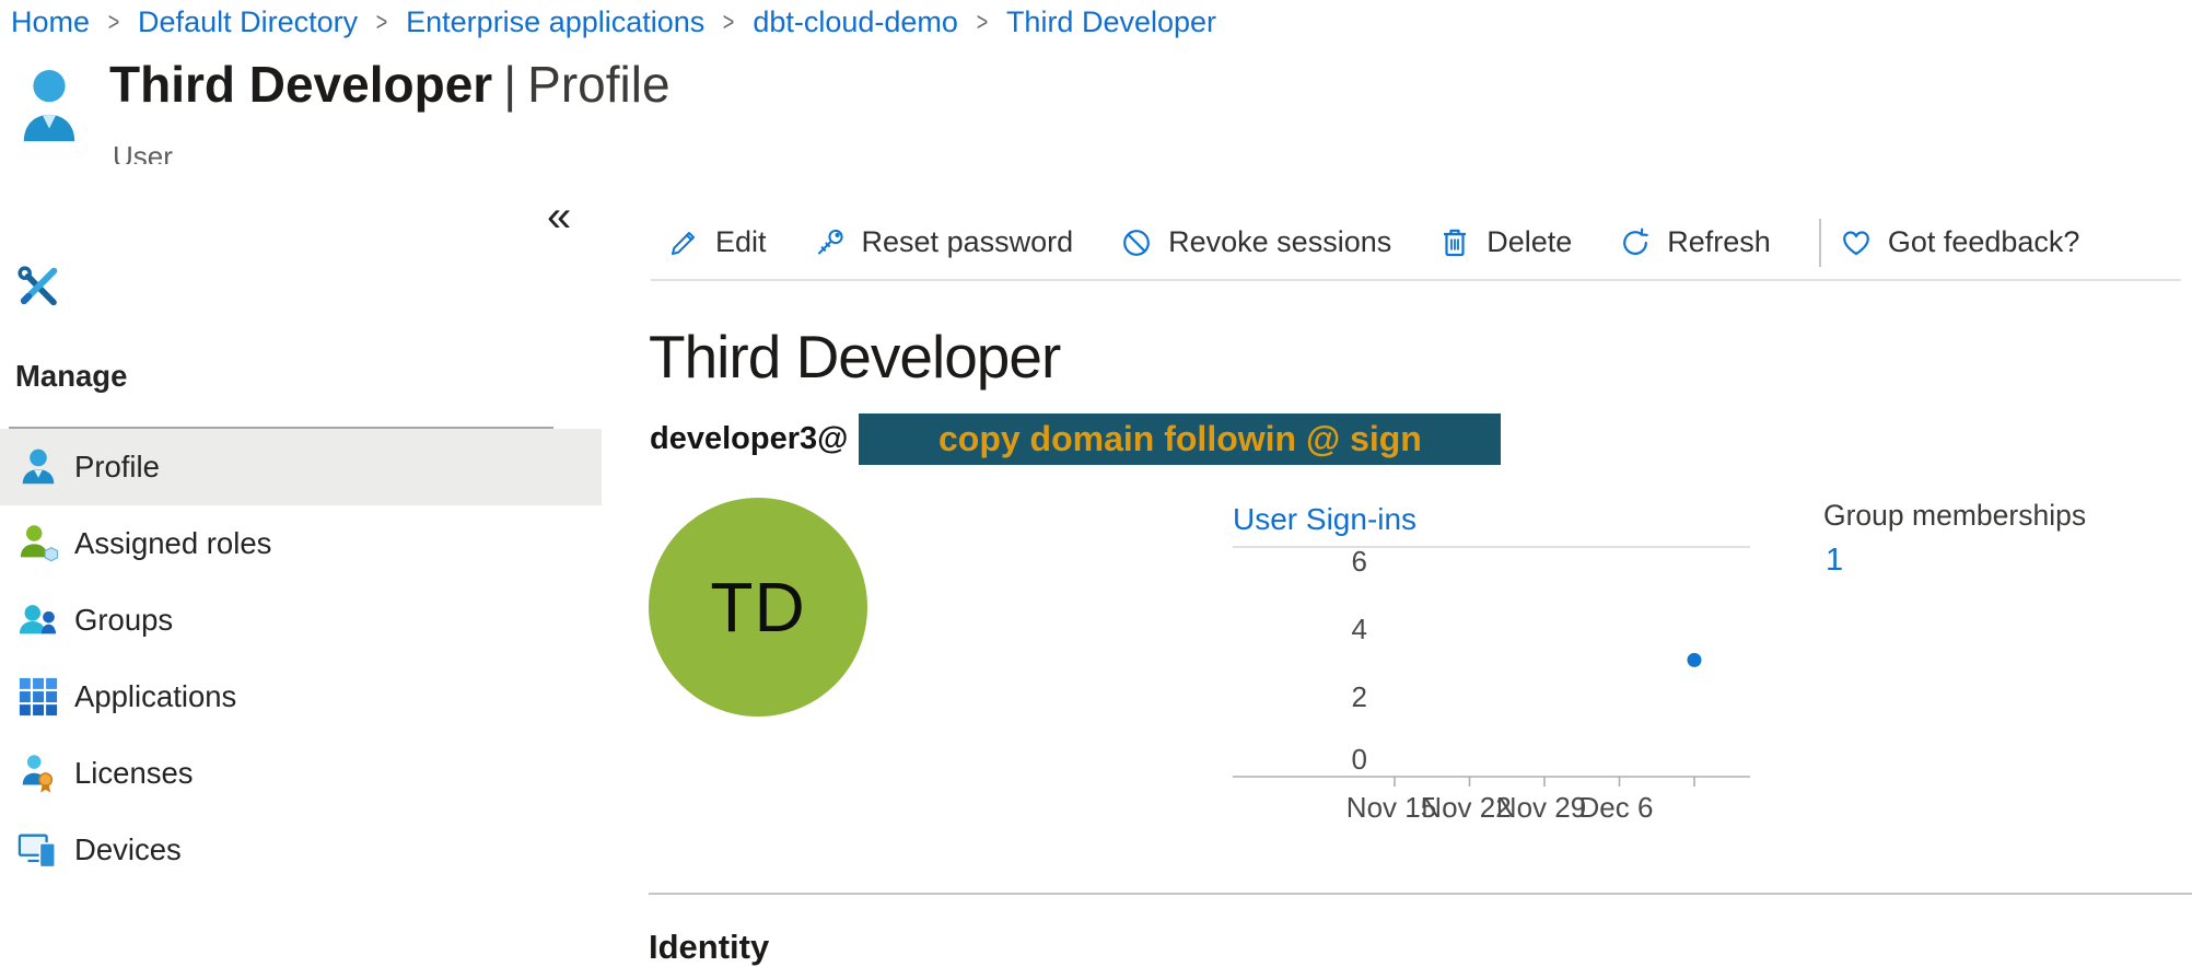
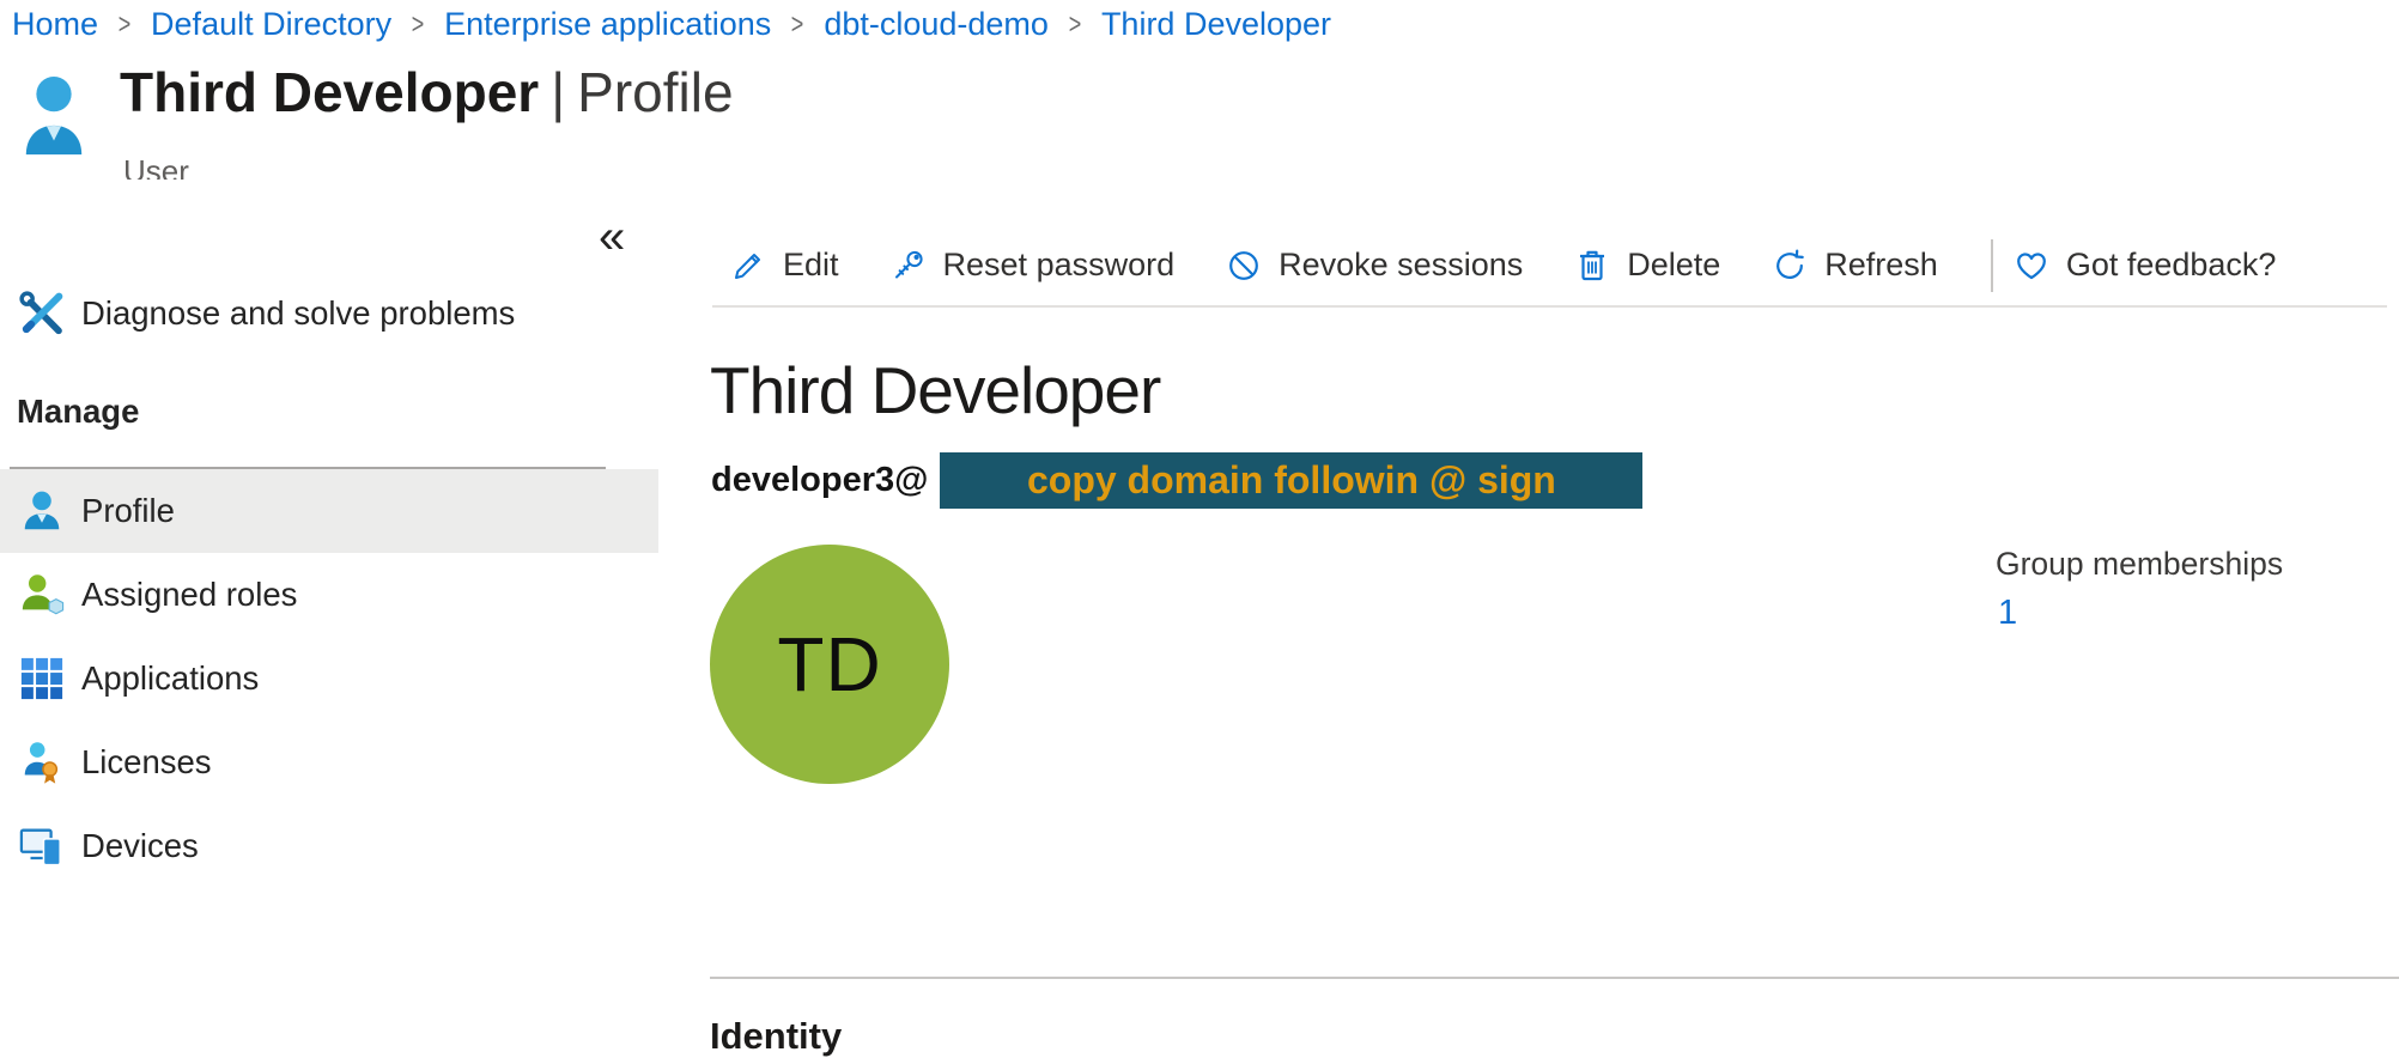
  Home
  >
  Default Directory
  >
  Enterprise applications
  >
  dbt-cloud-demo
  >
  Third Developer
  Third Developer | Profile
  User
  «
+ Diagnose and solve problems
  Manage
  Profile
  Assigned roles
- Groups
  Applications
  Licenses
  Devices
  Edit
  Reset password
  Revoke sessions
  Delete
  Refresh
  Got feedback?
  Third Developer
  developer3@
  copy domain followin @ sign
  TD
- User Sign-ins
- 6
- 4
- 2
- 0
- Nov 15
- Nov 22
- Nov 29
- Dec 6
  Group memberships
  1
  Identity
